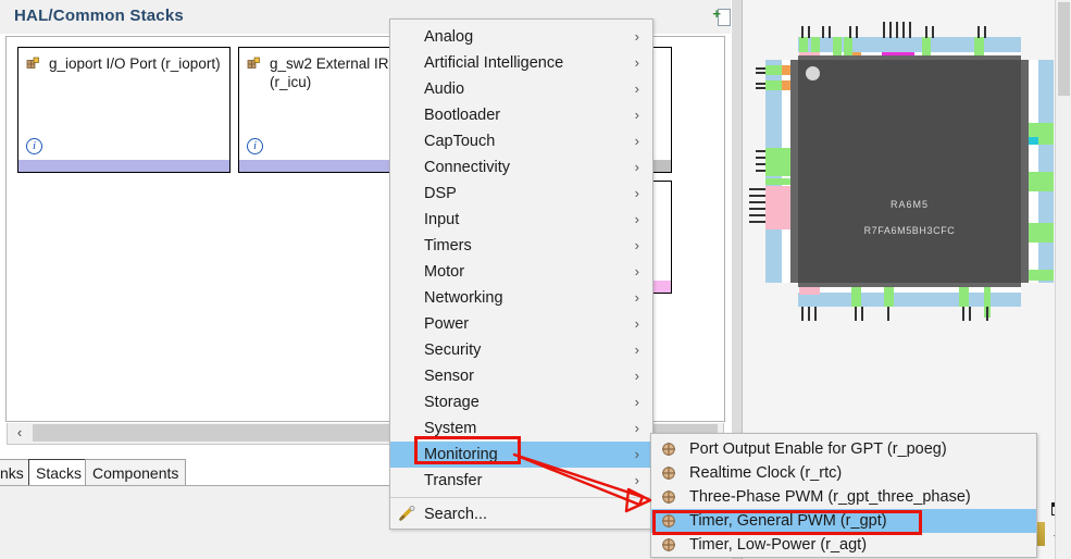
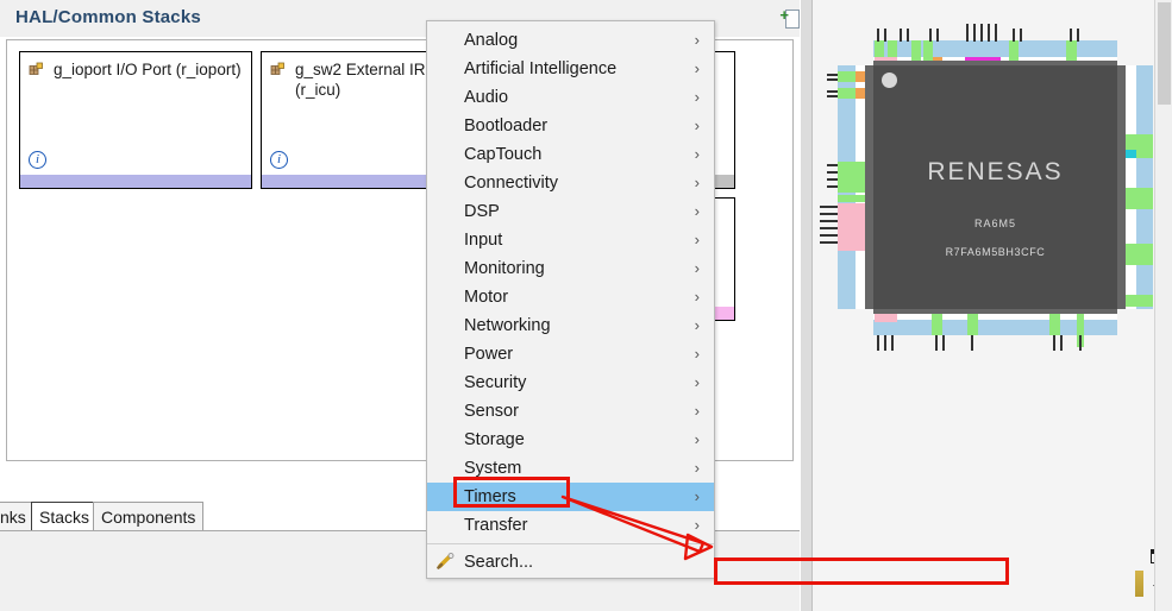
  HAL/Common Stacks
  g_ioport I/O Port (r_ioport)
  i
  g_sw2 External IR (r_icu)
  i
- ‹
  nks
  Stacks
  Components
+ RENESAS
  RA6M5
  R7FA6M5BH3CFC
  Analog
  ›
  Artificial Intelligence
  ›
  Audio
  ›
  Bootloader
  ›
  CapTouch
  ›
  Connectivity
  ›
  DSP
  ›
  Input
  ›
- Timers
+ Monitoring
  ›
  Motor
  ›
  Networking
  ›
  Power
  ›
  Security
  ›
  Sensor
  ›
  Storage
  ›
  System
  ›
- Monitoring
+ Timers
  ›
  Transfer
  ›
  Search...
- Port Output Enable for GPT (r_poeg)
- Realtime Clock (r_rtc)
- Three-Phase PWM (r_gpt_three_phase)
- Timer, General PWM (r_gpt)
- Timer, Low-Power (r_agt)
